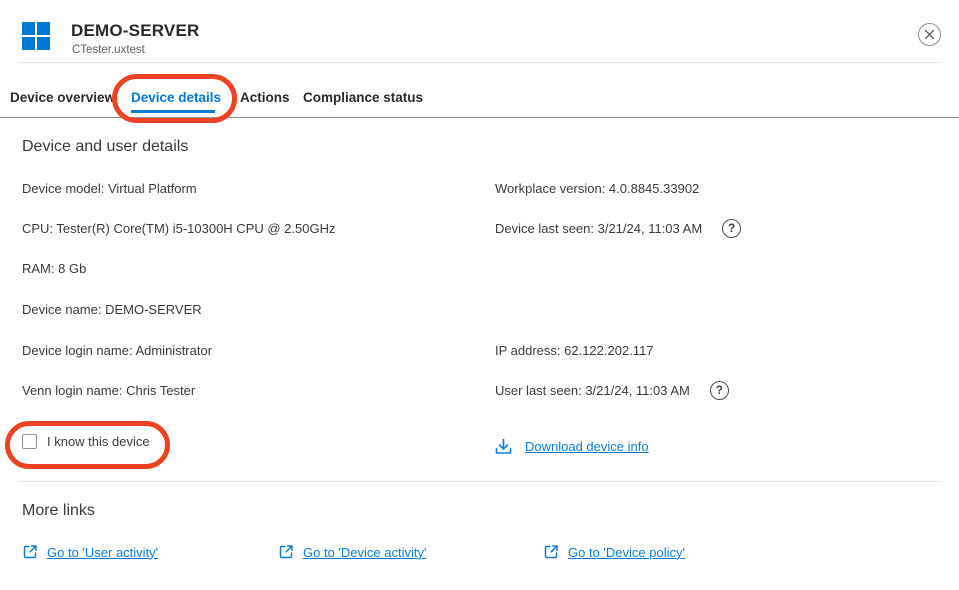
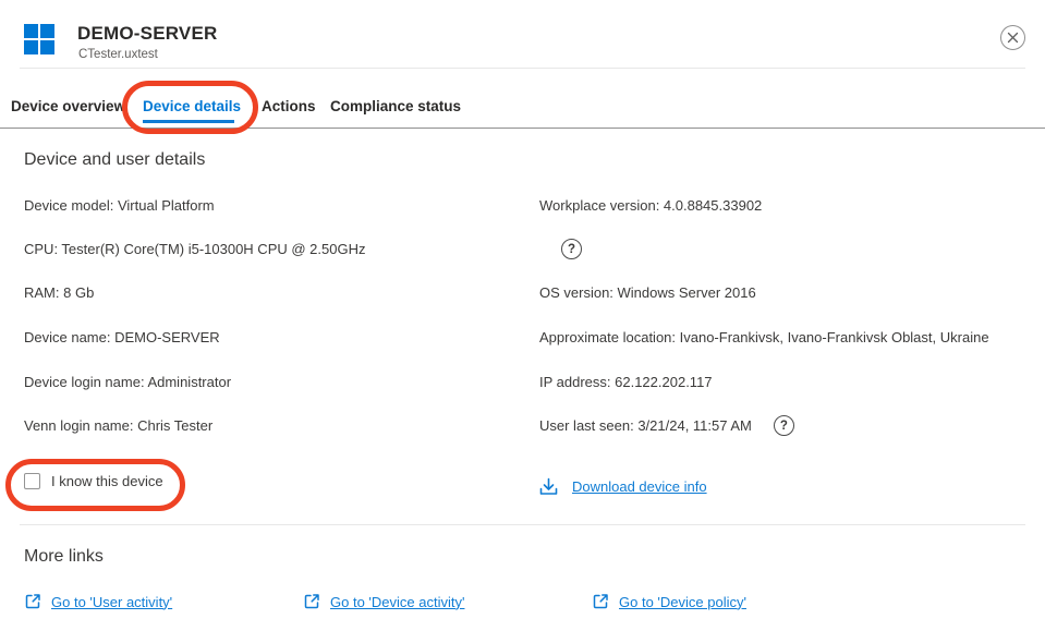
  DEMO-SERVER
  CTester.uxtest
  Device overview
  Device details
  Actions
  Compliance status
  Device and user details
  Device model: Virtual Platform
  CPU: Tester(R) Core(TM) i5-10300H CPU @ 2.50GHz
  RAM: 8 Gb
  Device name: DEMO-SERVER
  Device login name: Administrator
  Venn login name: Chris Tester
  Workplace version: 4.0.8845.33902
- Device last seen: 3/21/24, 11:03 AM
  ?
+ OS version: Windows Server 2016
+ Approximate location: Ivano-Frankivsk, Ivano-Frankivsk Oblast, Ukraine
  IP address: 62.122.202.117
- User last seen: 3/21/24, 11:03 AM
+ User last seen: 3/21/24, 11:57 AM
  ?
  I know this device
  Download device info
  More links
  Go to 'User activity'
  Go to 'Device activity'
  Go to 'Device policy'
